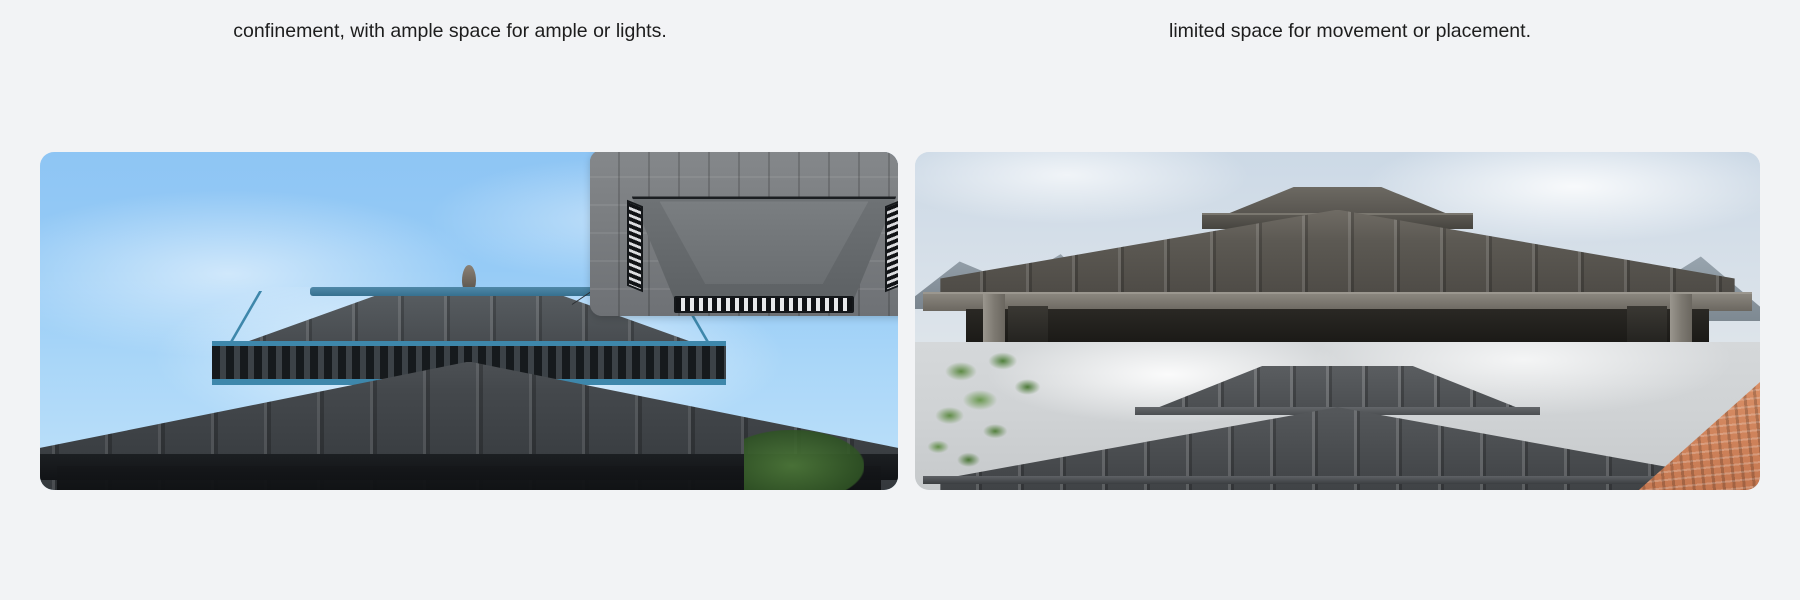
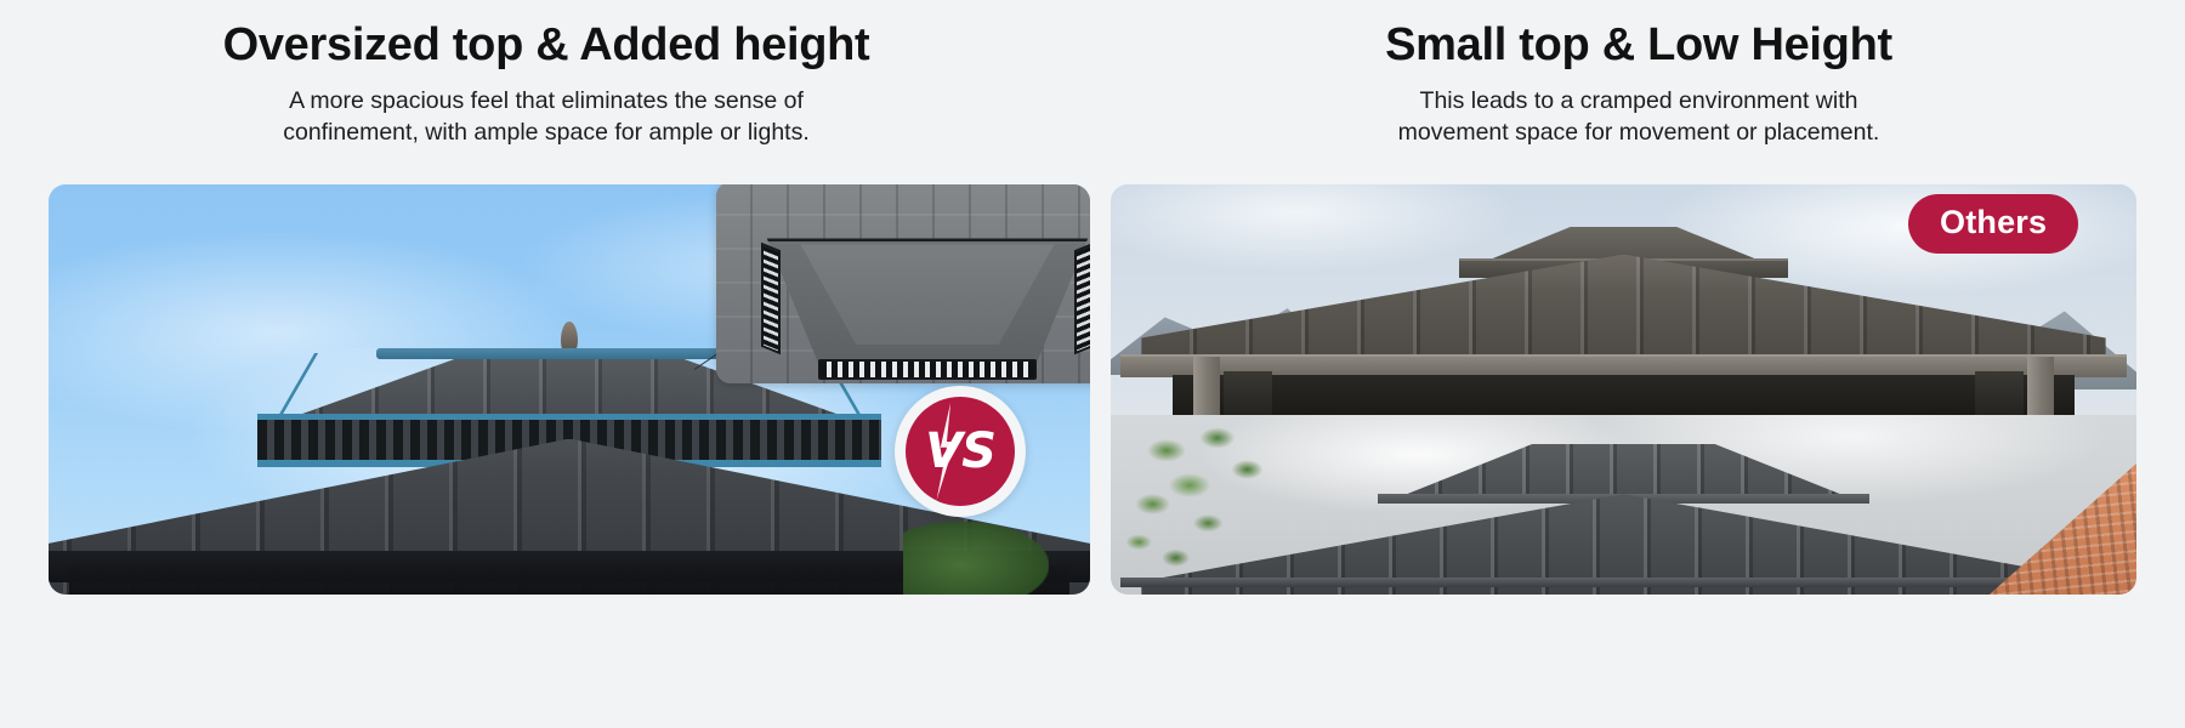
+ Oversized top & Added height
+ A more spacious feel that eliminates the sense of
  confinement, with ample space for ample or lights.
+ Small top & Low Height
+ This leads to a cramped environment with
- limited space for movement or placement.
+ movement space for movement or placement.
+ Others
+ VS
